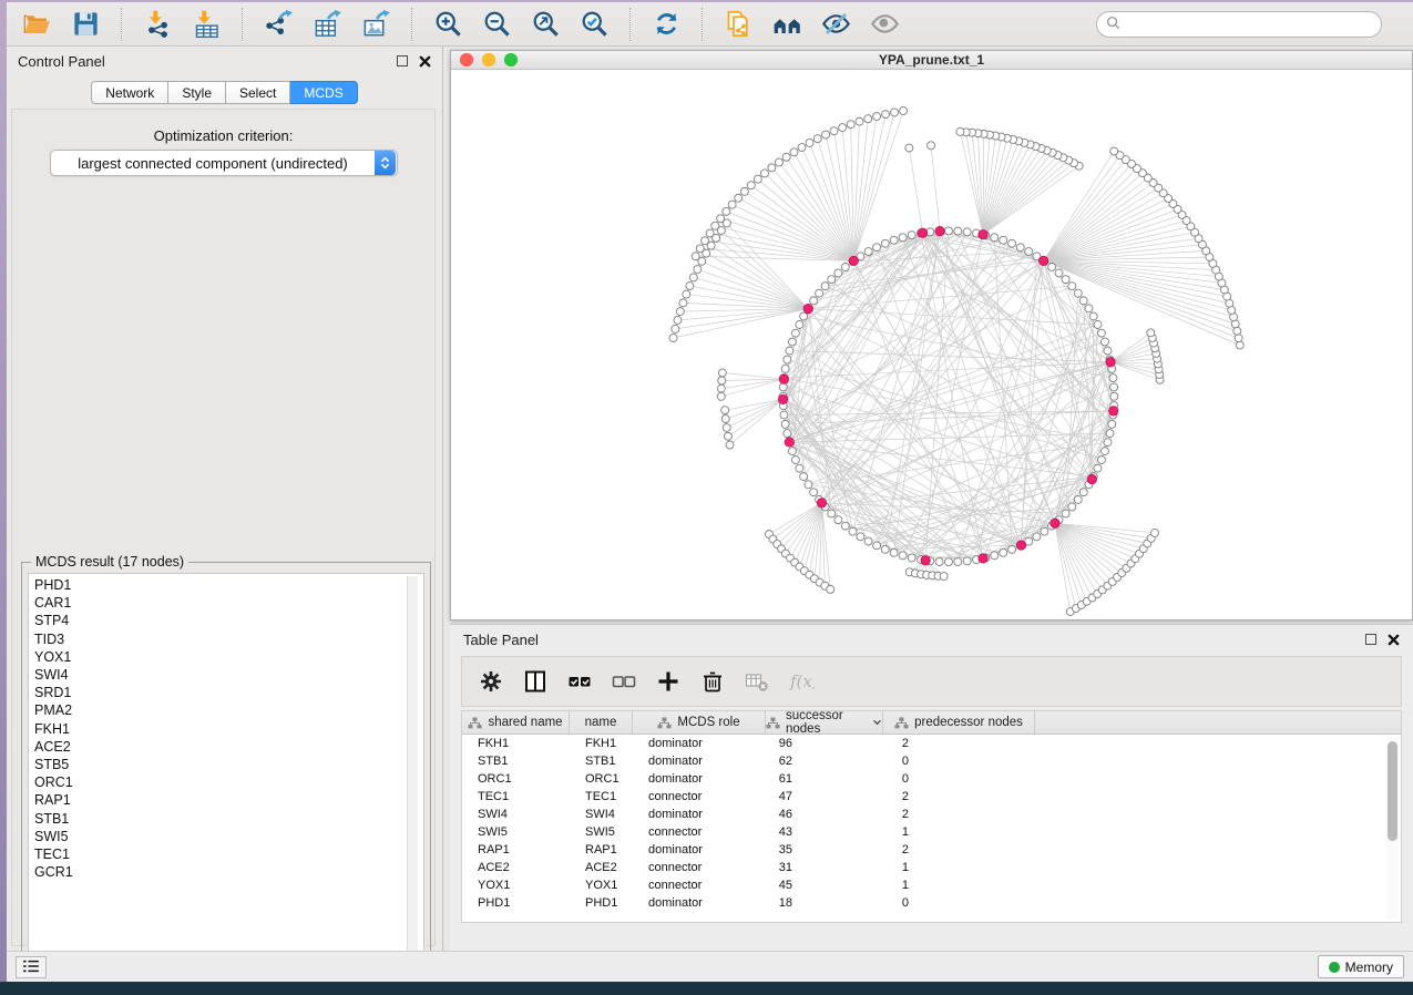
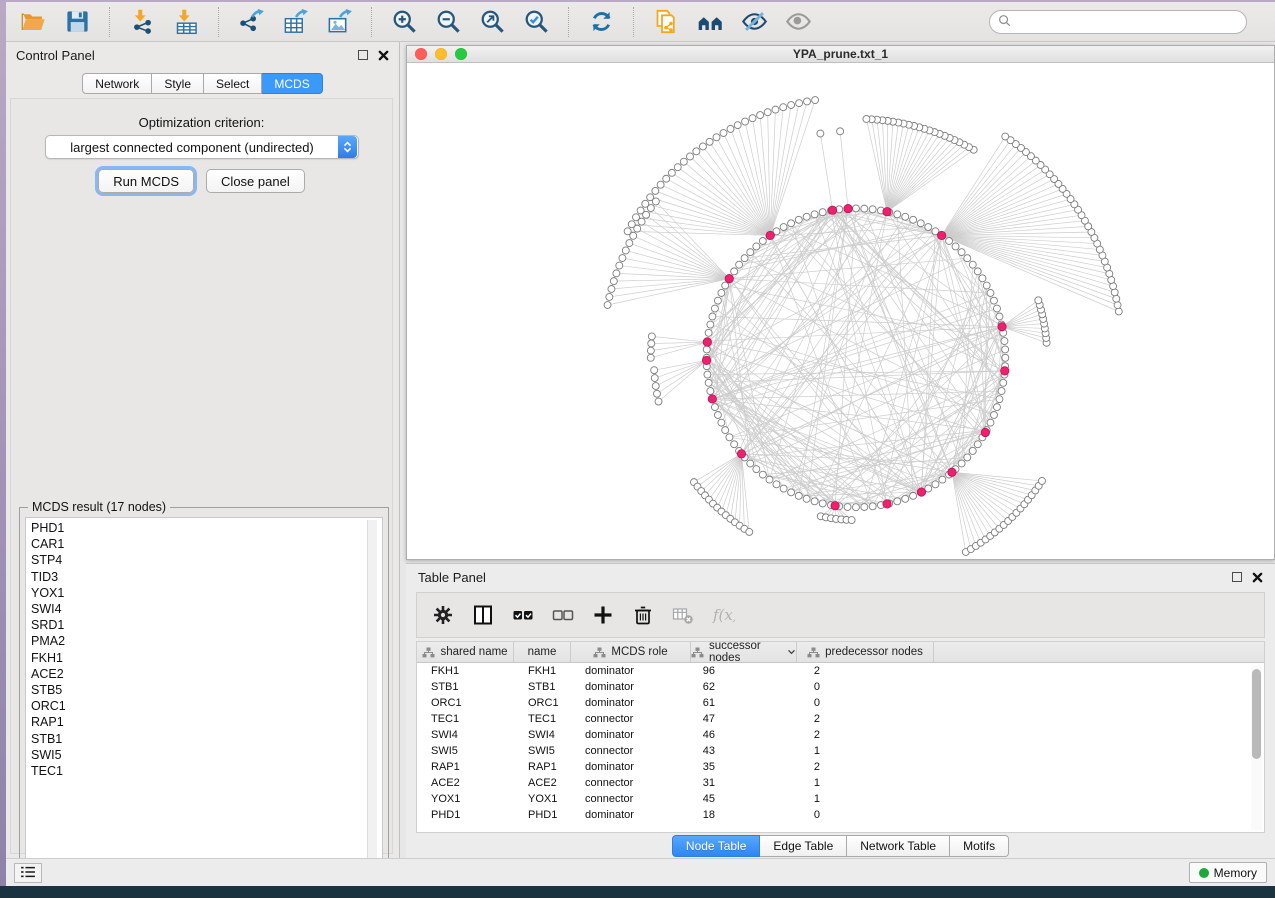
  Control Panel
  Network
  Style
  Select
  MCDS
  Optimization criterion:
  largest connected component (undirected)
+ Run MCDS
+ Close panel
  MCDS result (17 nodes)
  PHD1
  CAR1
  STP4
  TID3
  YOX1
  SWI4
  SRD1
  PMA2
  FKH1
  ACE2
  STB5
  ORC1
  RAP1
  STB1
  SWI5
  TEC1
- GCR1
  YPA_prune.txt_1
  Table Panel
  f(x
  shared name
  name
  MCDS role
  successor nodes
  predecessor nodes
  FKH1
  FKH1
  dominator
  96
  2
  STB1
  STB1
  dominator
  62
  0
  ORC1
  ORC1
  dominator
  61
  0
  TEC1
  TEC1
  connector
  47
  2
  SWI4
  SWI4
  dominator
  46
  2
  SWI5
  SWI5
  connector
  43
  1
  RAP1
  RAP1
  dominator
  35
  2
  ACE2
  ACE2
  connector
  31
  1
  YOX1
  YOX1
  connector
  45
  1
  PHD1
  PHD1
  dominator
  18
  0
+ Node Table
+ Edge Table
+ Network Table
+ Motifs
  Memory
